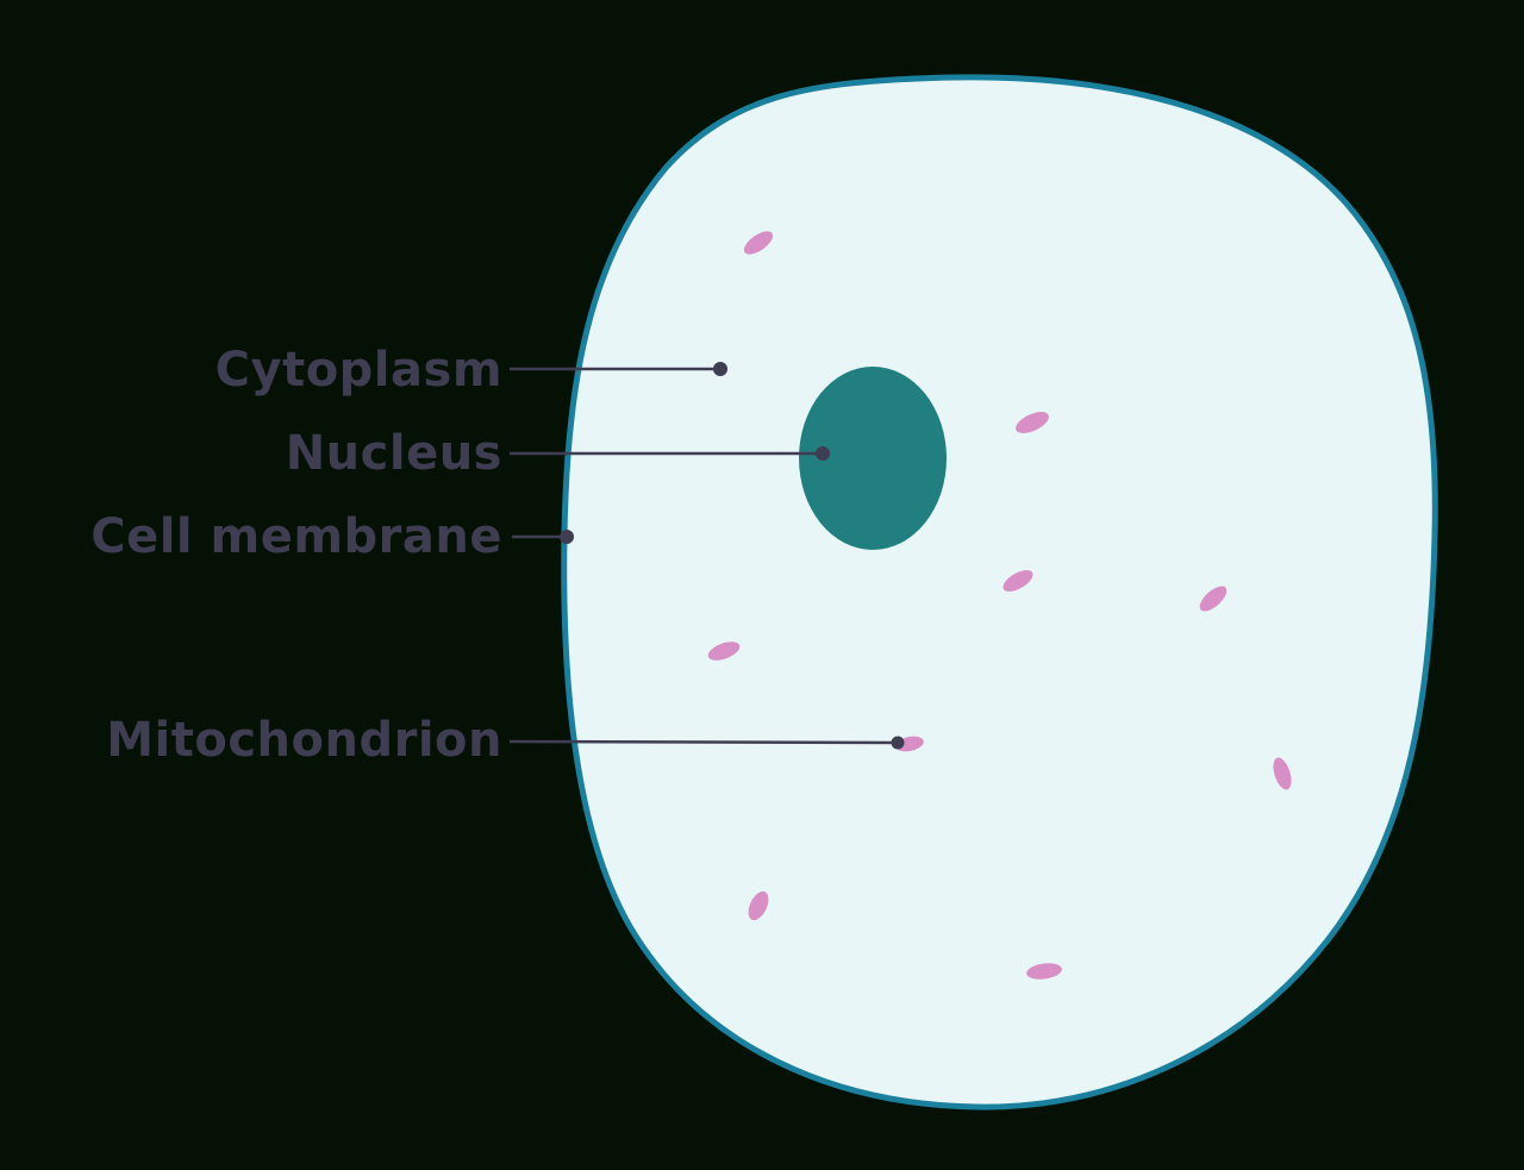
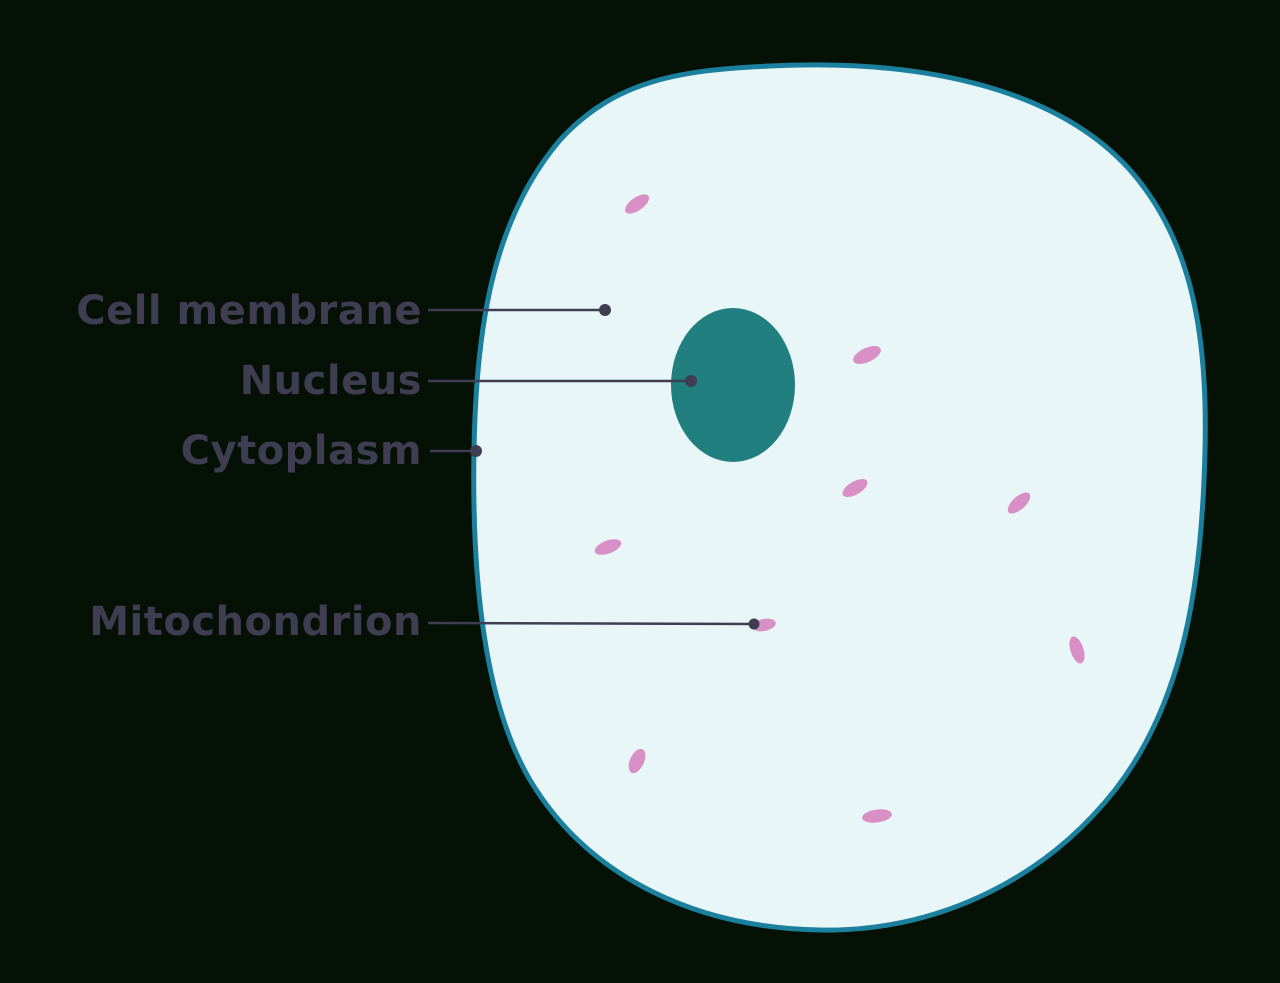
- Cytoplasm
+ Cell membrane
  Nucleus
- Cell membrane
+ Cytoplasm
  Mitochondrion
